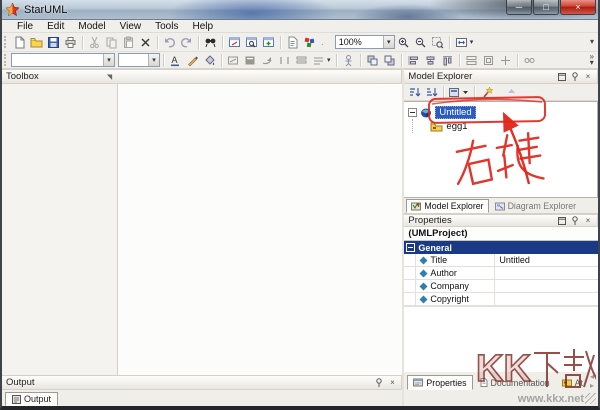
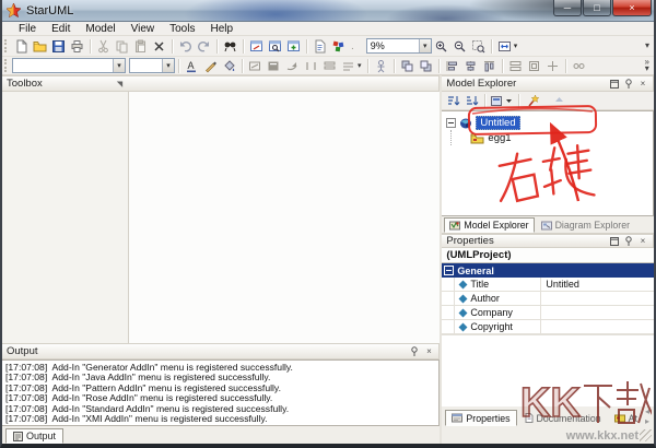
  StarUML
  ─
  □
  ×
  File
  Edit
  Model
  View
  Tools
  Help
  .
- 100%
+ 9%
  ▾
  A
  »
  ▾
  Toolbox
  Output
  ×
+ [17:07:08] Add-In "Generator AddIn" menu is registered successfully.
+ [17:07:08] Add-In "Java AddIn" menu is registered successfully.
+ [17:07:08] Add-In "Pattern AddIn" menu is registered successfully.
+ [17:07:08] Add-In "Rose AddIn" menu is registered successfully.
+ [17:07:08] Add-In "Standard AddIn" menu is registered successfully.
+ [17:07:08] Add-In "XMI AddIn" menu is registered successfully.
  Output
  Model Explorer
  ×
  Untitled
  egg1
  Model Explorer
  Diagram Explorer
  Properties
  ×
  (UMLProject)
  General
  Title
  Untitled
  Author
  Company
  Copyright
  Properties
  Documentation
  At
  ◂ ▸
  KK
  www.kkx.net
